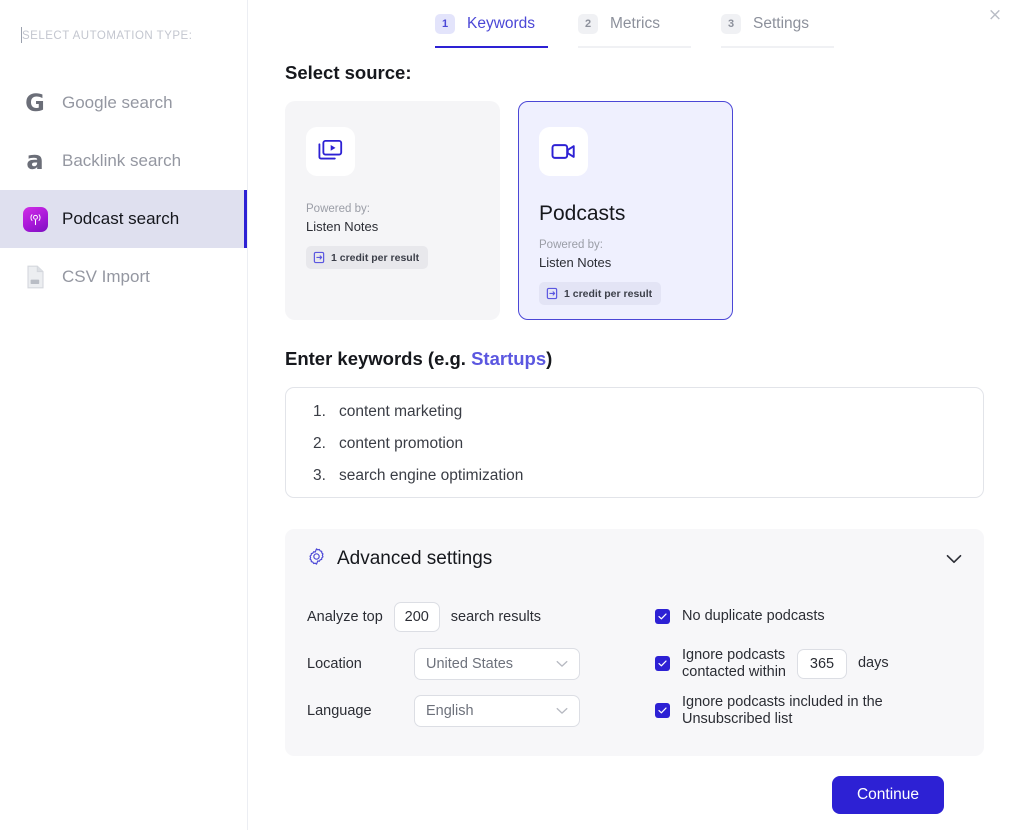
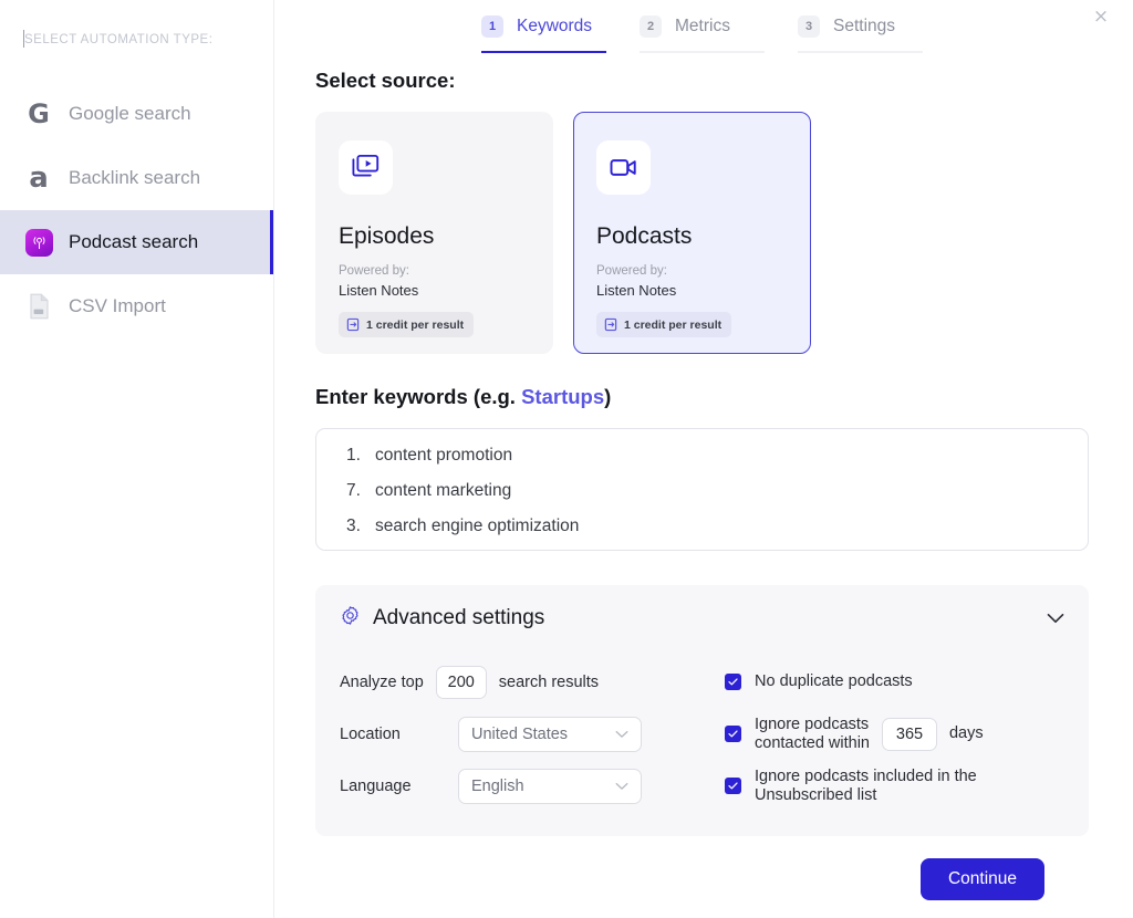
  SELECT AUTOMATION TYPE:
  G
  Google search
  a
  Backlink search
  Podcast search
  CSV Import
  ×
  1
  Keywords
  2
  Metrics
  3
  Settings
  Select source:
+ Episodes
  Powered by:
  Listen Notes
  1 credit per result
  Podcasts
  Powered by:
  Listen Notes
  1 credit per result
  Enter keywords (e.g. Startups)
  1.
- content marketing
+ content promotion
- 2.
+ 7.
- content promotion
+ content marketing
  3.
  search engine optimization
  Advanced settings
  Analyze top
  200
  search results
  Location
  United States
  Language
  English
  No duplicate podcasts
  Ignore podcasts
  contacted within
  365
  days
  Ignore podcasts included in the
  Unsubscribed list
  Continue
